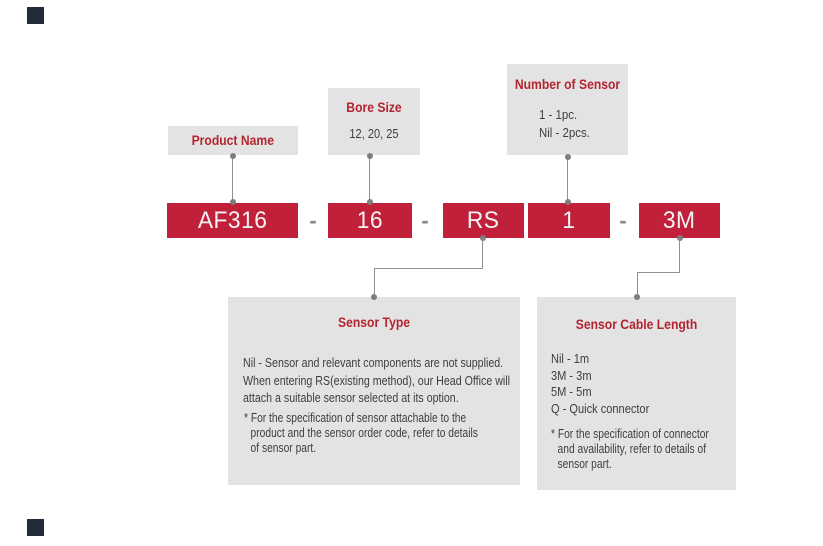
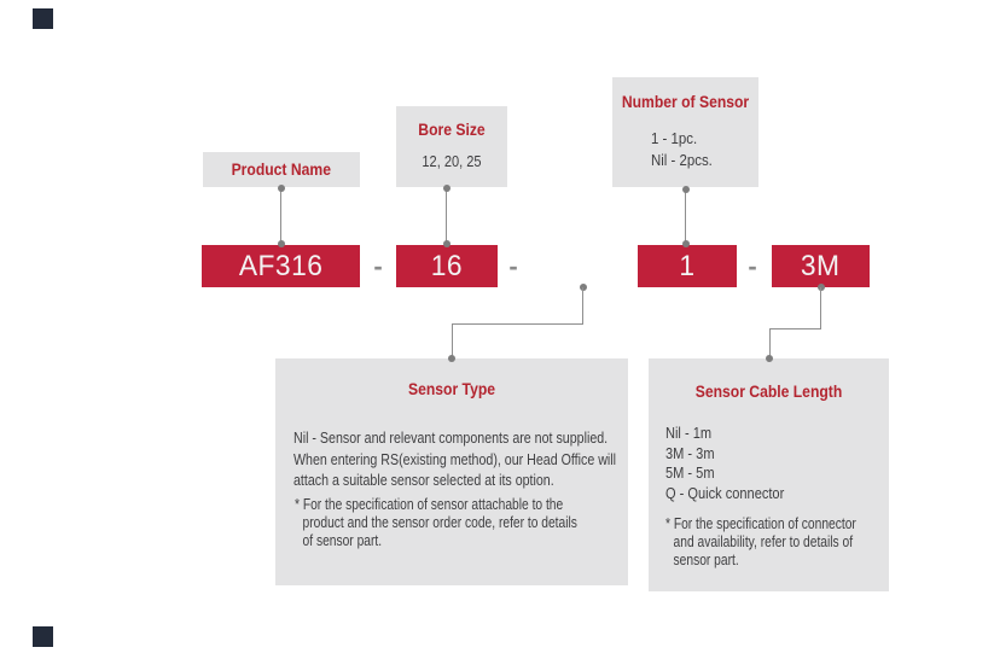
  Product Name
  Bore Size
  12, 20, 25
  Number of Sensor
  1 - 1pc.
  Nil - 2pcs.
  AF316
  -
  16
  -
- RS
  1
  -
  3M
  Sensor Type
  Nil - Sensor and relevant components are not supplied.
  When entering RS(existing method), our Head Office will
  attach a suitable sensor selected at its option.
  * For the specification of sensor attachable to the
  product and the sensor order code, refer to details
  of sensor part.
  Sensor Cable Length
  Nil - 1m
  3M - 3m
  5M - 5m
  Q - Quick connector
  * For the specification of connector
  and availability, refer to details of
  sensor part.
